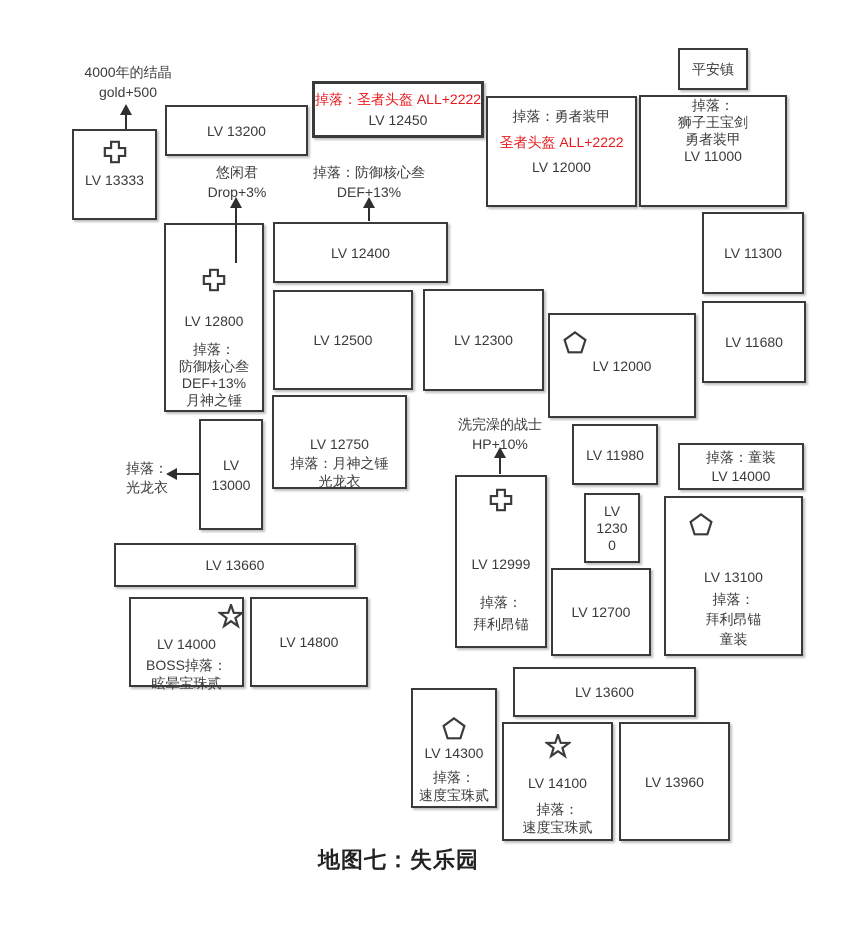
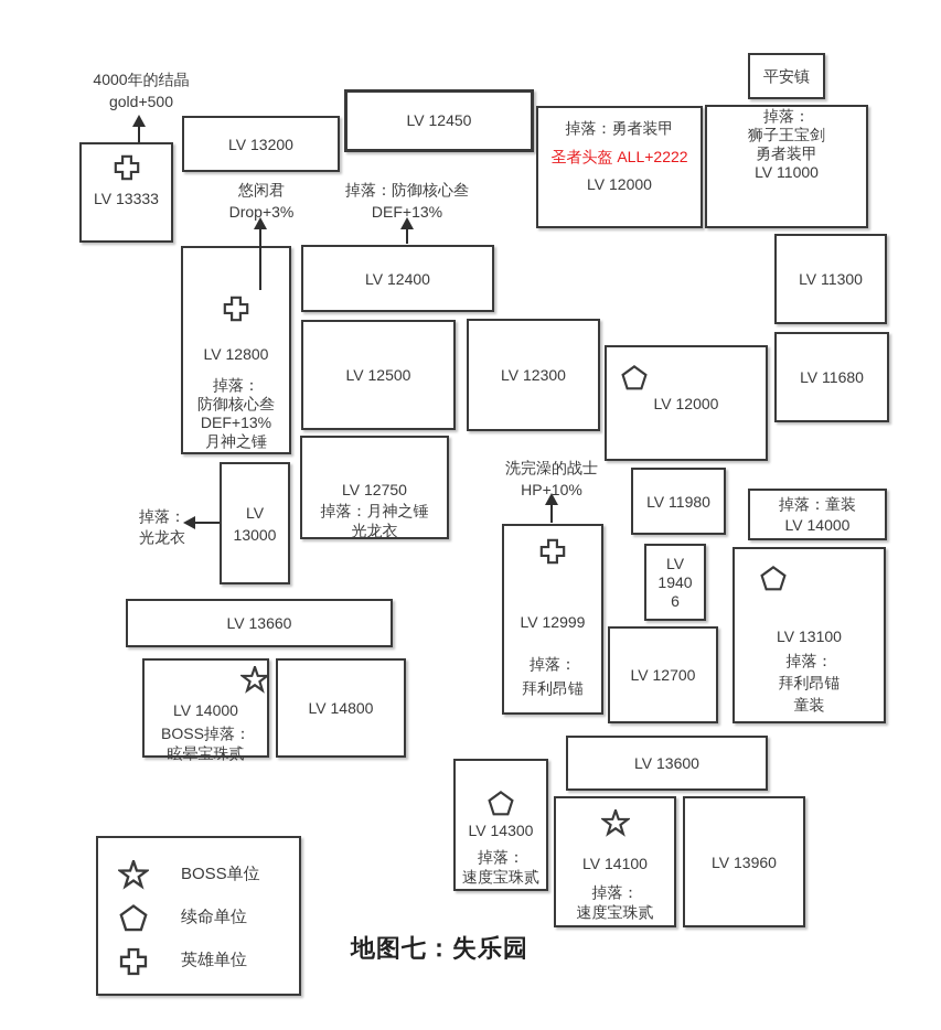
  LV 13333
  LV 13200
- 掉落：圣者头盔 ALL+2222
  LV 12450
  掉落：勇者装甲
  圣者头盔 ALL+2222
  LV 12000
  平安镇
  掉落：
  狮子王宝剑
  勇者装甲
  LV 11000
  LV 12800
  掉落：
  防御核心叁
  DEF+13%
  月神之锤
  LV 12400
  LV 11300
  LV 12500
  LV 12300
  LV 12000
  LV 11680
  LV
  13000
  LV 12750
  掉落：月神之锤
  光龙衣
  LV 11980
  LV 12999
  掉落：
  拜利昂锚
  LV
- 1230
+ 1940
- 0
+ 6
  掉落：童装
  LV 14000
  LV 13100
  掉落：
  拜利昂锚
  童装
  LV 12700
  LV 13660
  LV 14000
  BOSS掉落：
  眩晕宝珠贰
  LV 14800
  LV 13600
  LV 14300
  掉落：
  速度宝珠贰
  LV 14100
  掉落：
  速度宝珠贰
  LV 13960
  4000年的结晶
  gold+500
  悠闲君
  Drop+3%
  掉落：防御核心叁
  DEF+13%
  洗完澡的战士
  HP+10%
  掉落：
  光龙衣
+ BOSS单位
+ 续命单位
+ 英雄单位
  地图七：失乐园
